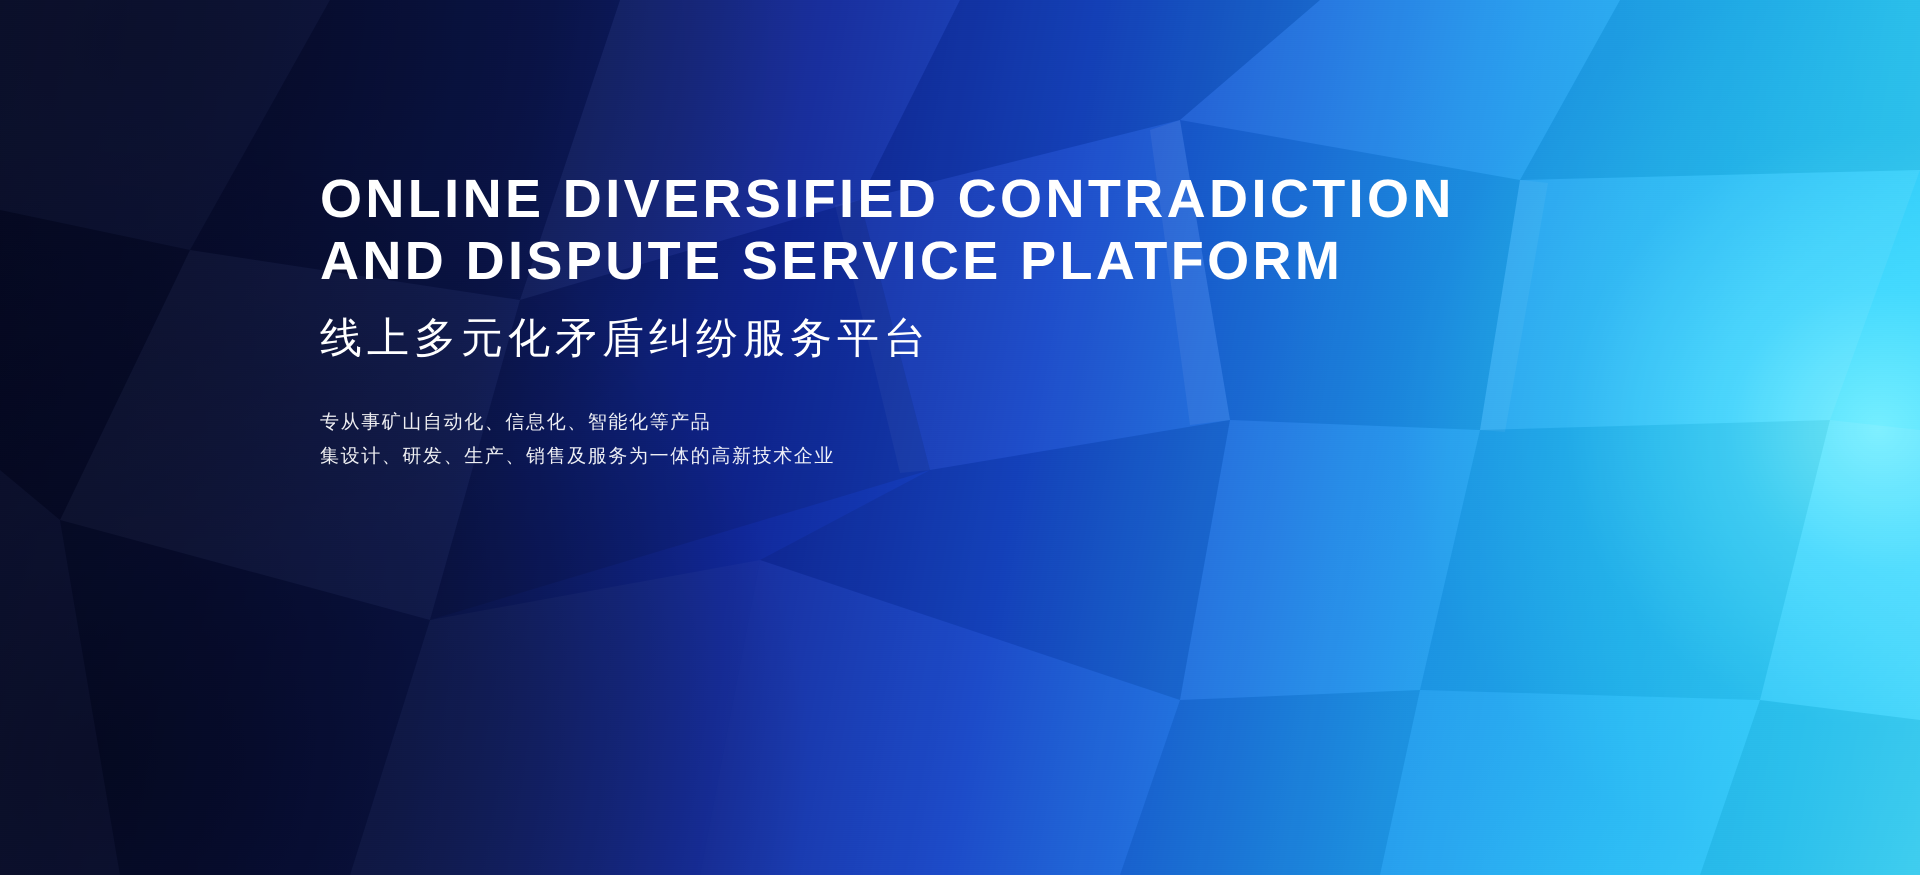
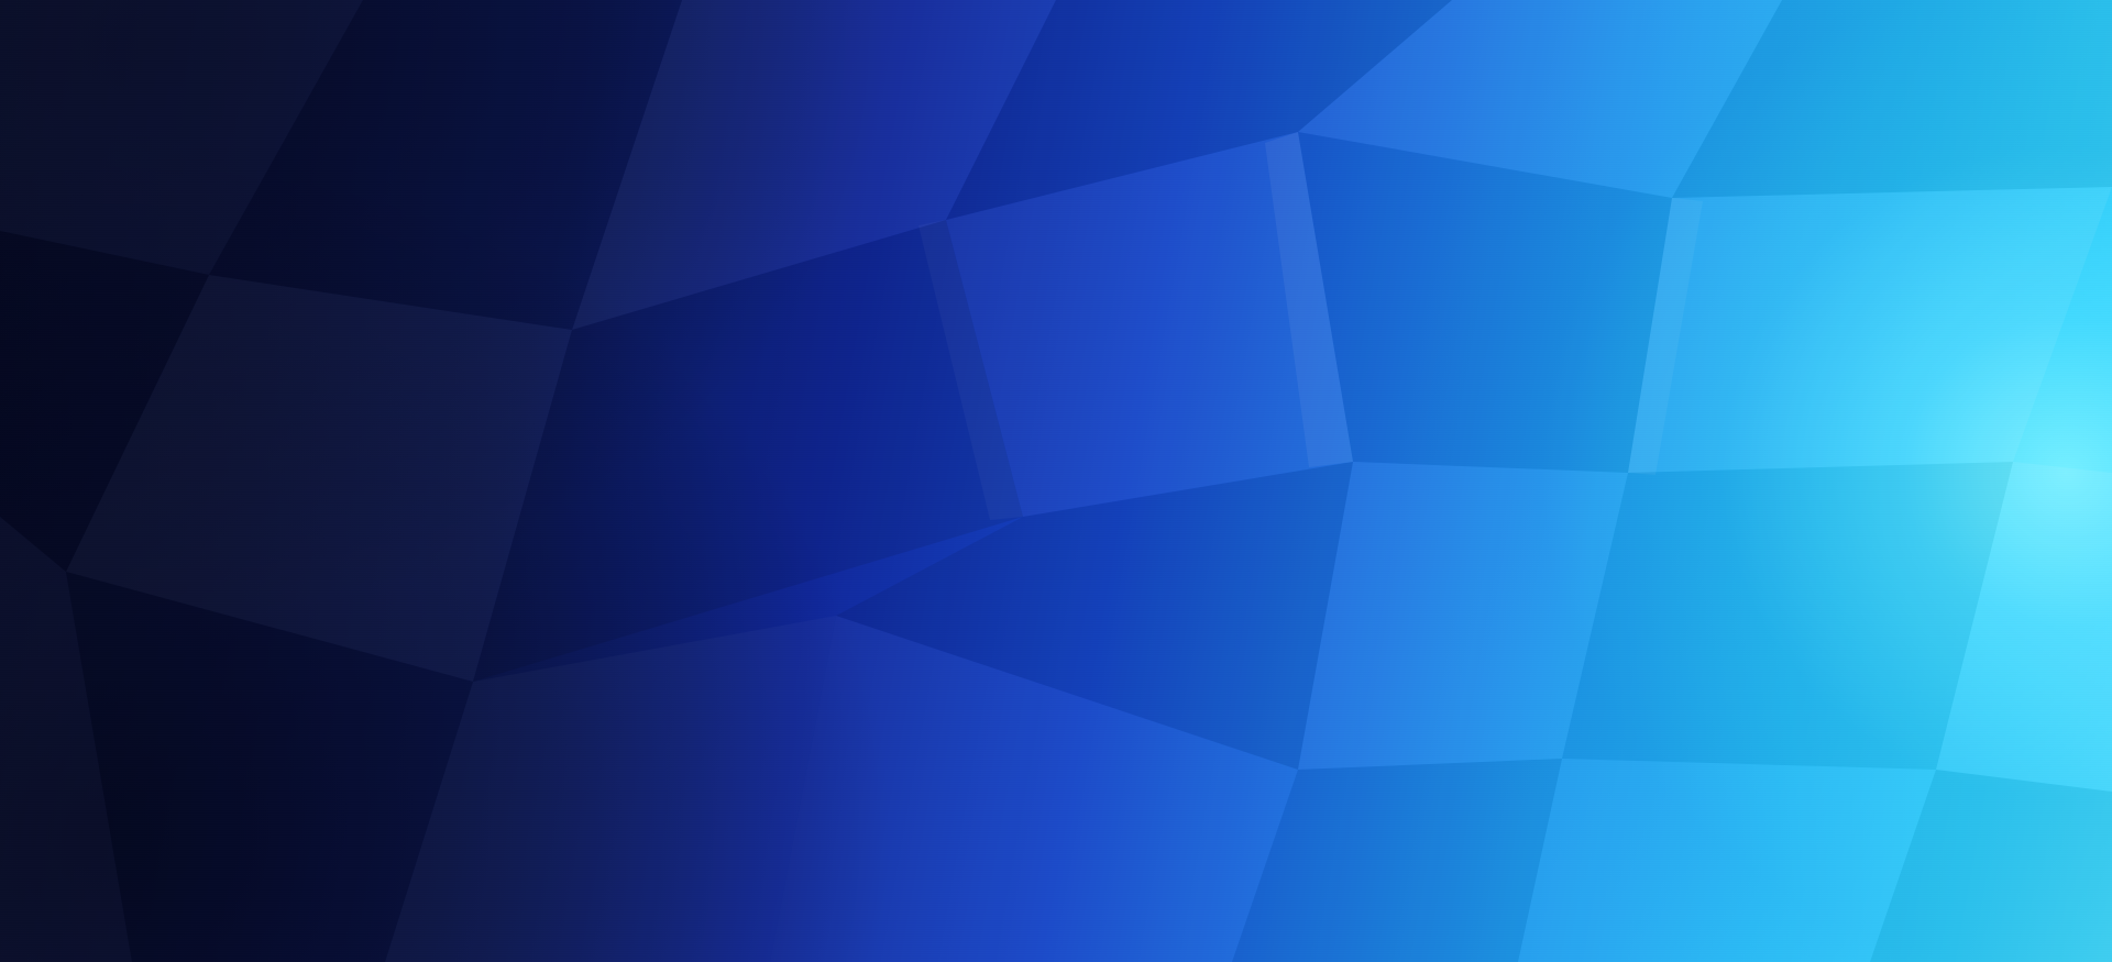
- ONLINE DIVERSIFIED CONTRADICTION
- AND DISPUTE SERVICE PLATFORM
- 线上多元化矛盾纠纷服务平台
- 专从事矿山自动化、信息化、智能化等产品
- 集设计、研发、生产、销售及服务为一体的高新技术企业
